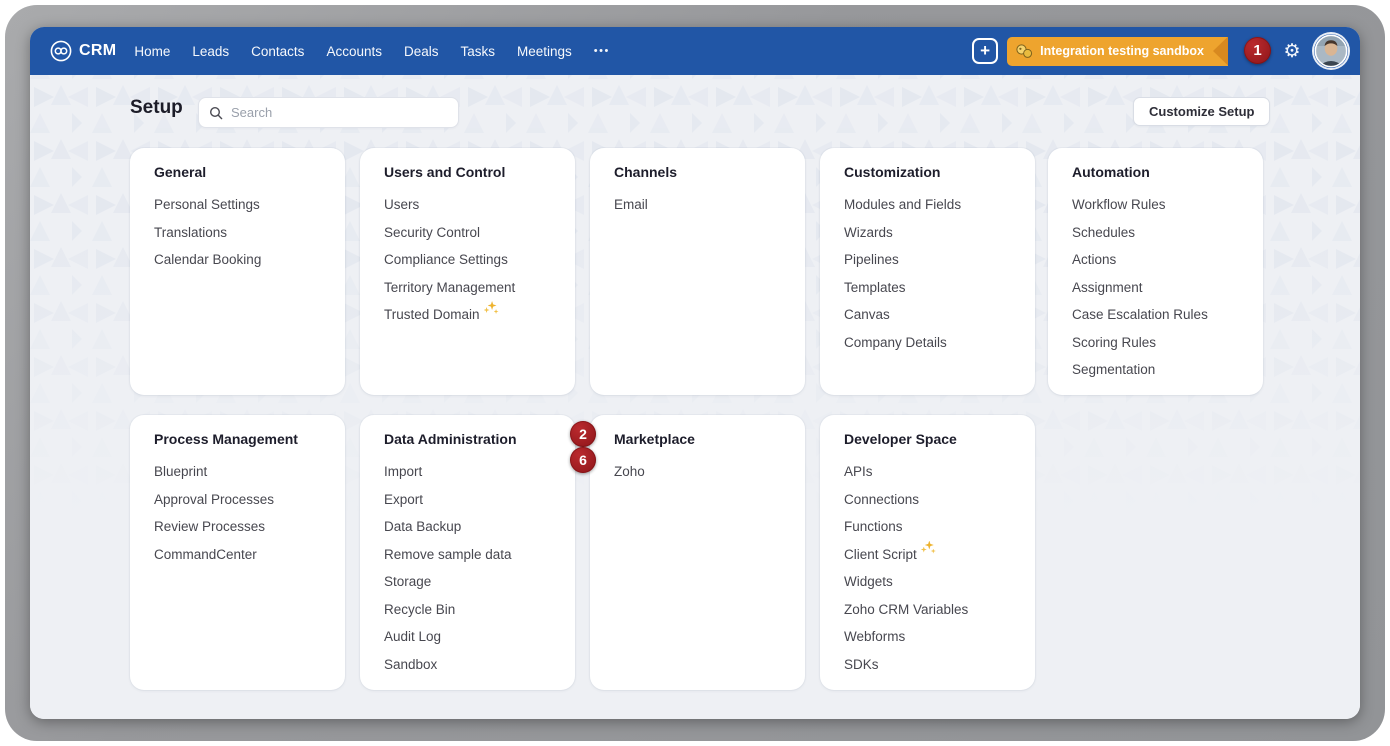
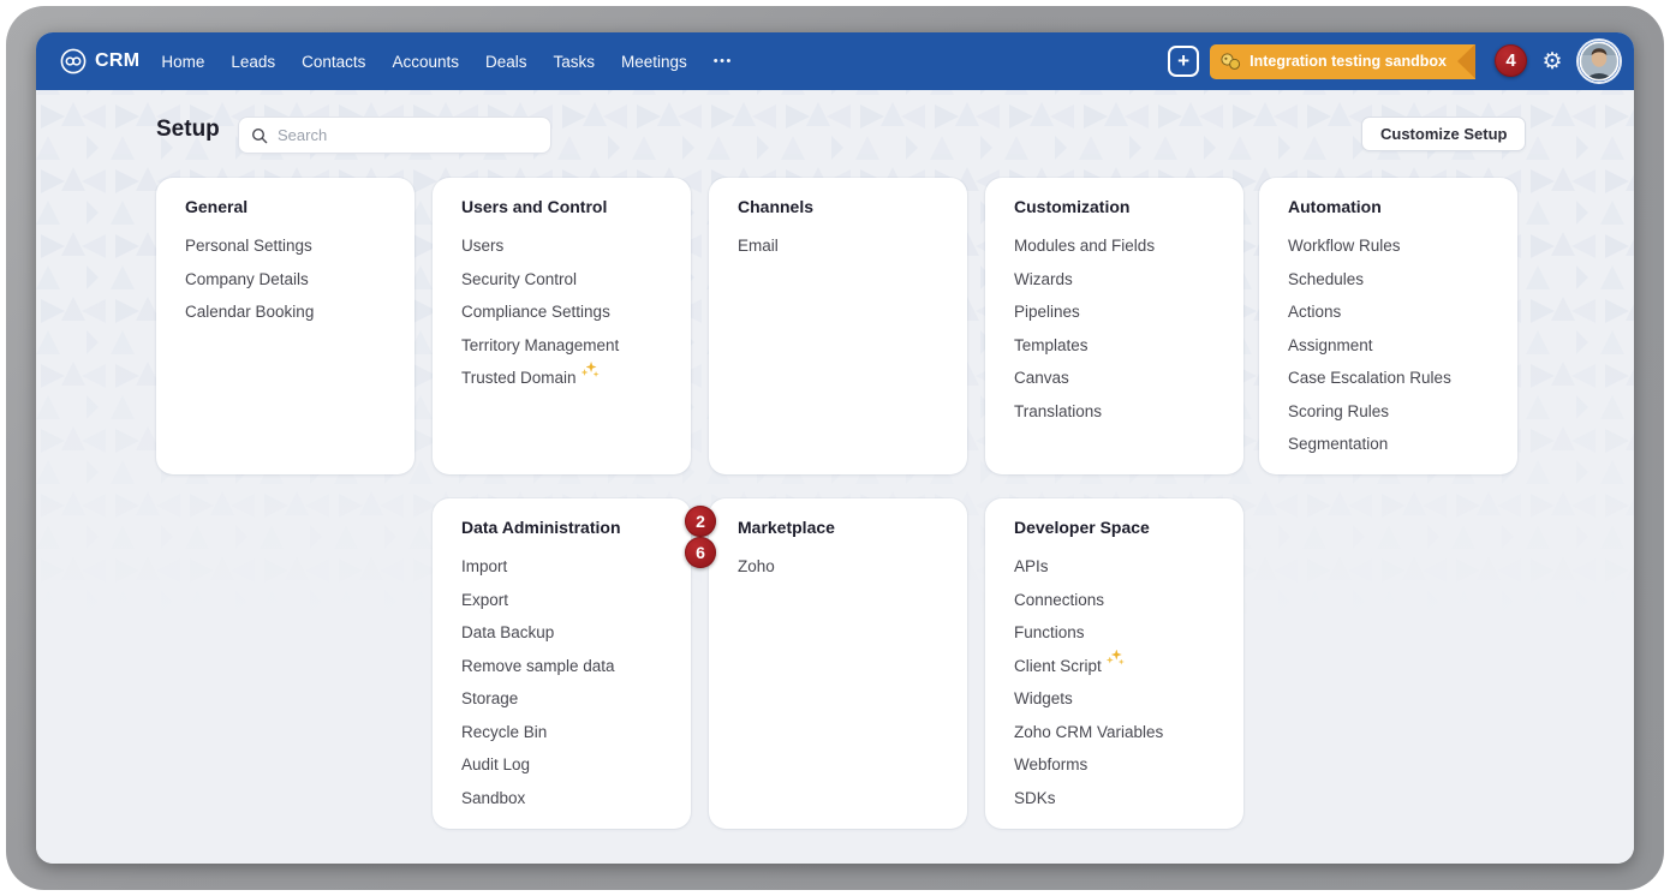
  CRM
  Home
  Leads
  Contacts
  Accounts
  Deals
  Tasks
  Meetings
  •••
  +
  Integration testing sandbox
  ⚙
- 1
+ 4
  2
  6
  Setup
  Search
  Customize Setup
  General
  Personal Settings
- Translations
+ Company Details
  Calendar Booking
  Users and Control
  Users
  Security Control
  Compliance Settings
  Territory Management
  Trusted Domain
  Channels
  Email
  Customization
  Modules and Fields
  Wizards
  Pipelines
  Templates
  Canvas
- Company Details
+ Translations
  Automation
  Workflow Rules
  Schedules
  Actions
  Assignment
  Case Escalation Rules
  Scoring Rules
  Segmentation
- Process Management
- Blueprint
- Approval Processes
- Review Processes
- CommandCenter
  Data Administration
  Import
  Export
  Data Backup
  Remove sample data
  Storage
  Recycle Bin
  Audit Log
  Sandbox
  Marketplace
  Zoho
  Developer Space
  APIs
  Connections
  Functions
  Client Script
  Widgets
  Zoho CRM Variables
  Webforms
  SDKs
